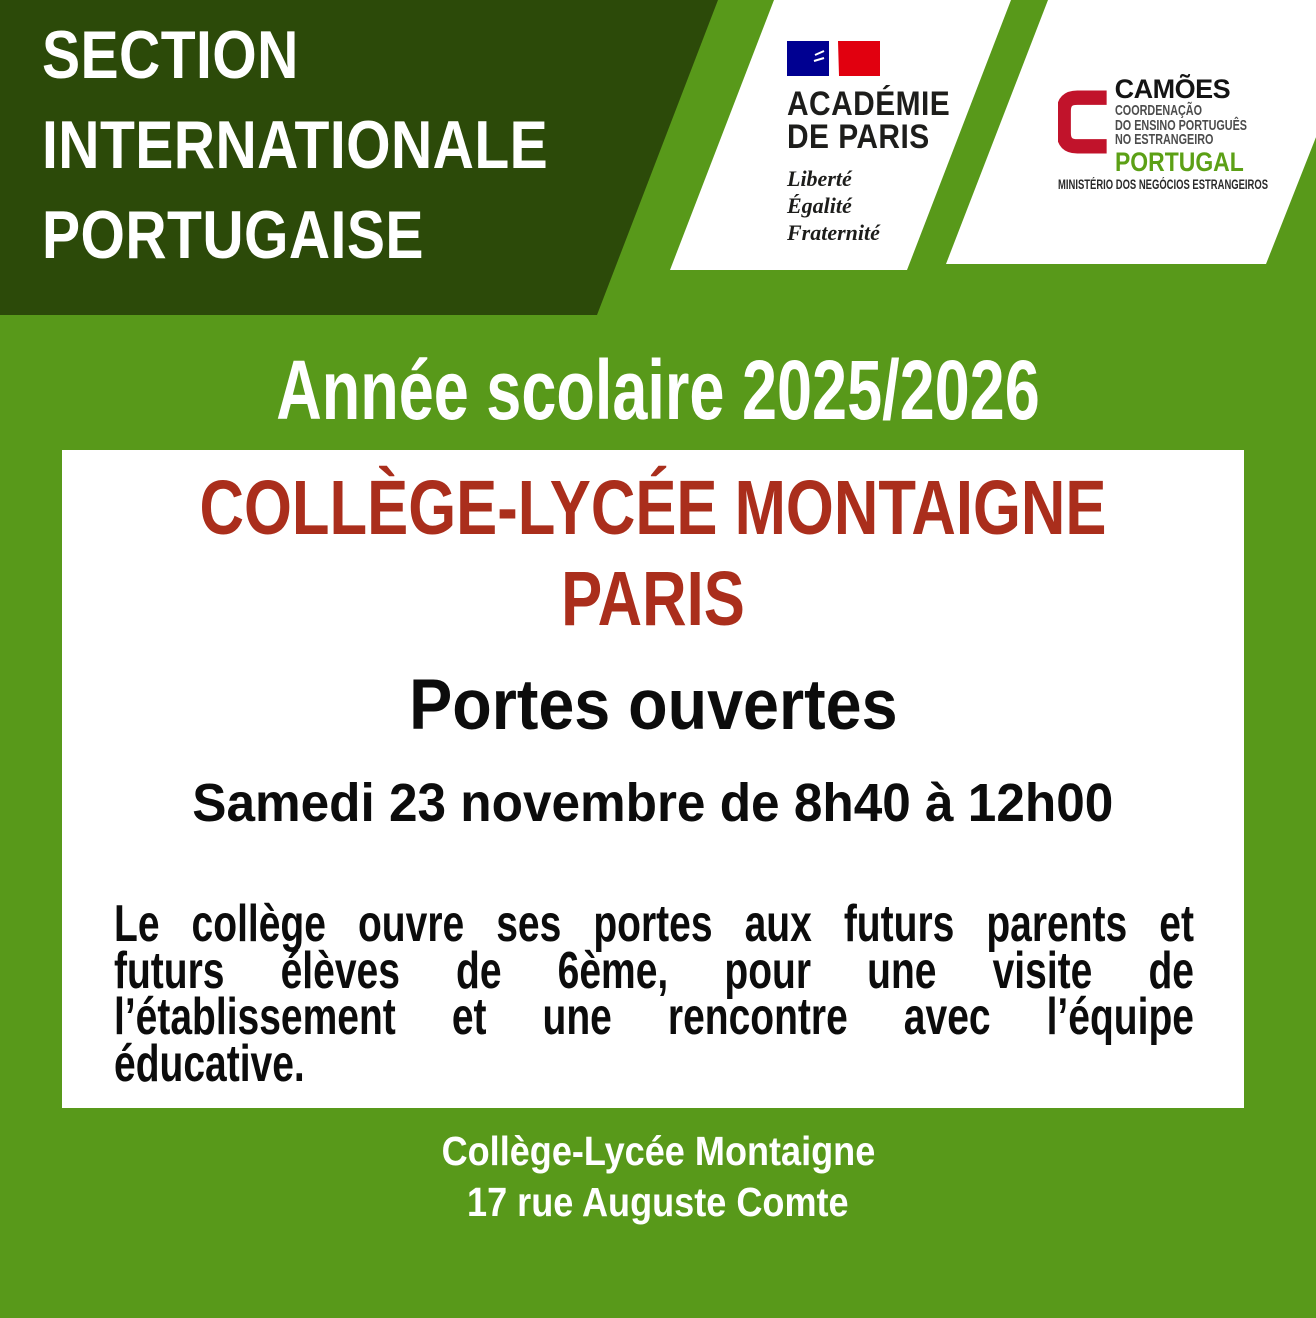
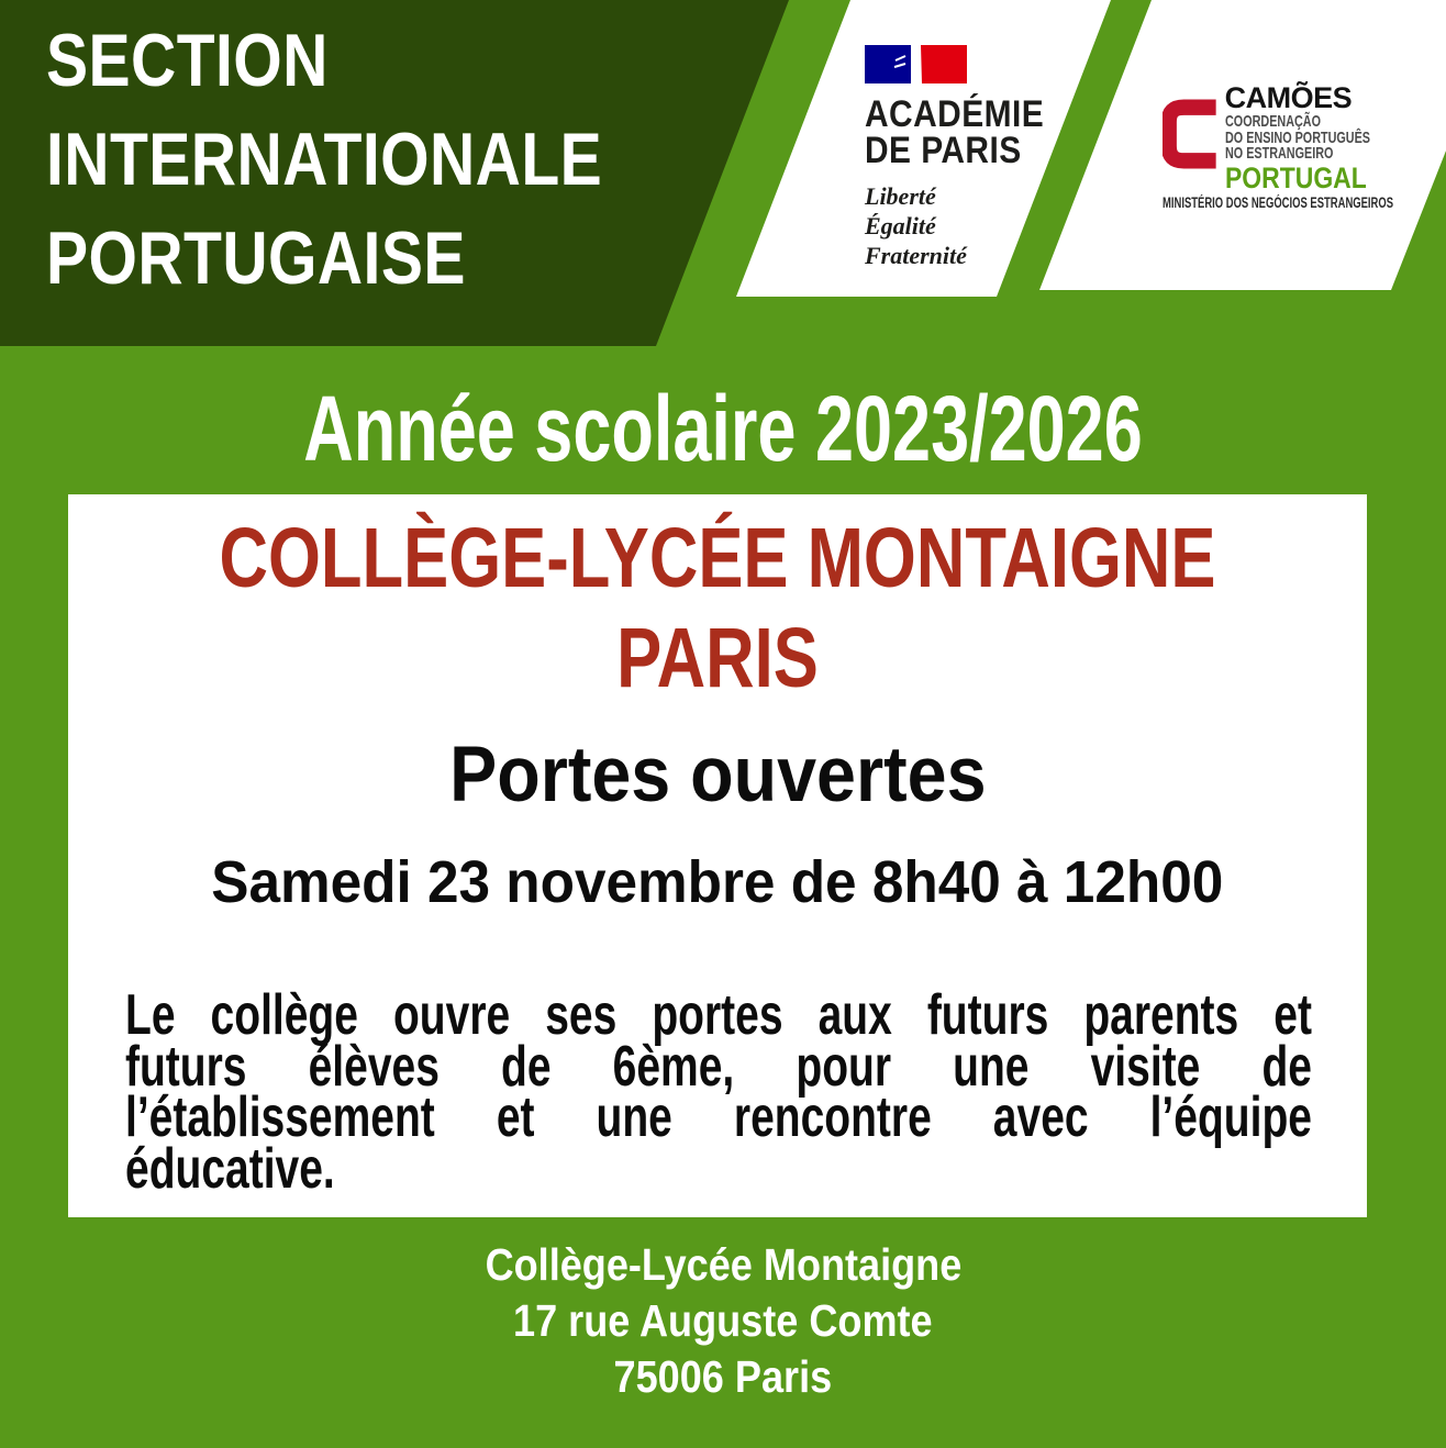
  SECTION
  INTERNATIONALE
  PORTUGAISE
  ACADÉMIE
  DE PARIS
  Liberté
  Égalité
  Fraternité
  CAMÕES
  COORDENAÇÃO
  DO ENSINO PORTUGUÊS
  NO ESTRANGEIRO
  PORTUGAL
  MINISTÉRIO DOS NEGÓCIOS ESTRANGEIROS
- Année scolaire 2025/2026
+ Année scolaire 2023/2026
  COLLÈGE-LYCÉE MONTAIGNE
  PARIS
  Portes ouvertes
  Samedi 23 novembre de 8h40 à 12h00
  Le
  collège
  ouvre
  ses
  portes
  aux
  futurs
  parents
  et
  futurs
  élèves
  de
  6ème,
  pour
  une
  visite
  de
  l’établissement
  et
  une
  rencontre
  avec
  l’équipe
  éducative.
  Collège-Lycée Montaigne
  17 rue Auguste Comte
+ 75006 Paris
